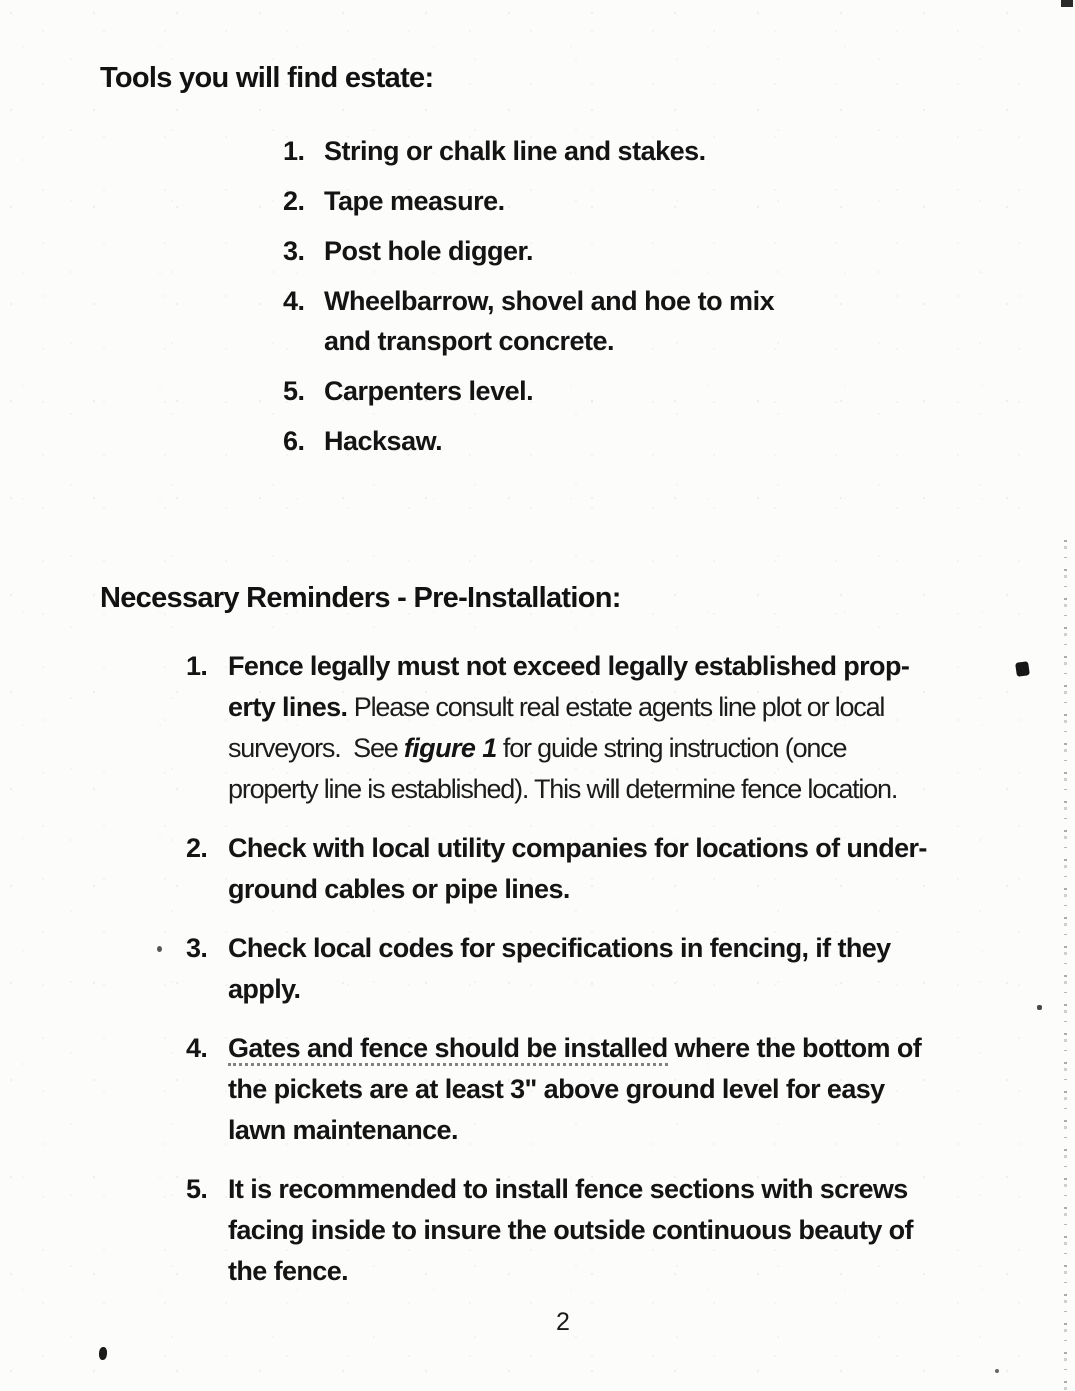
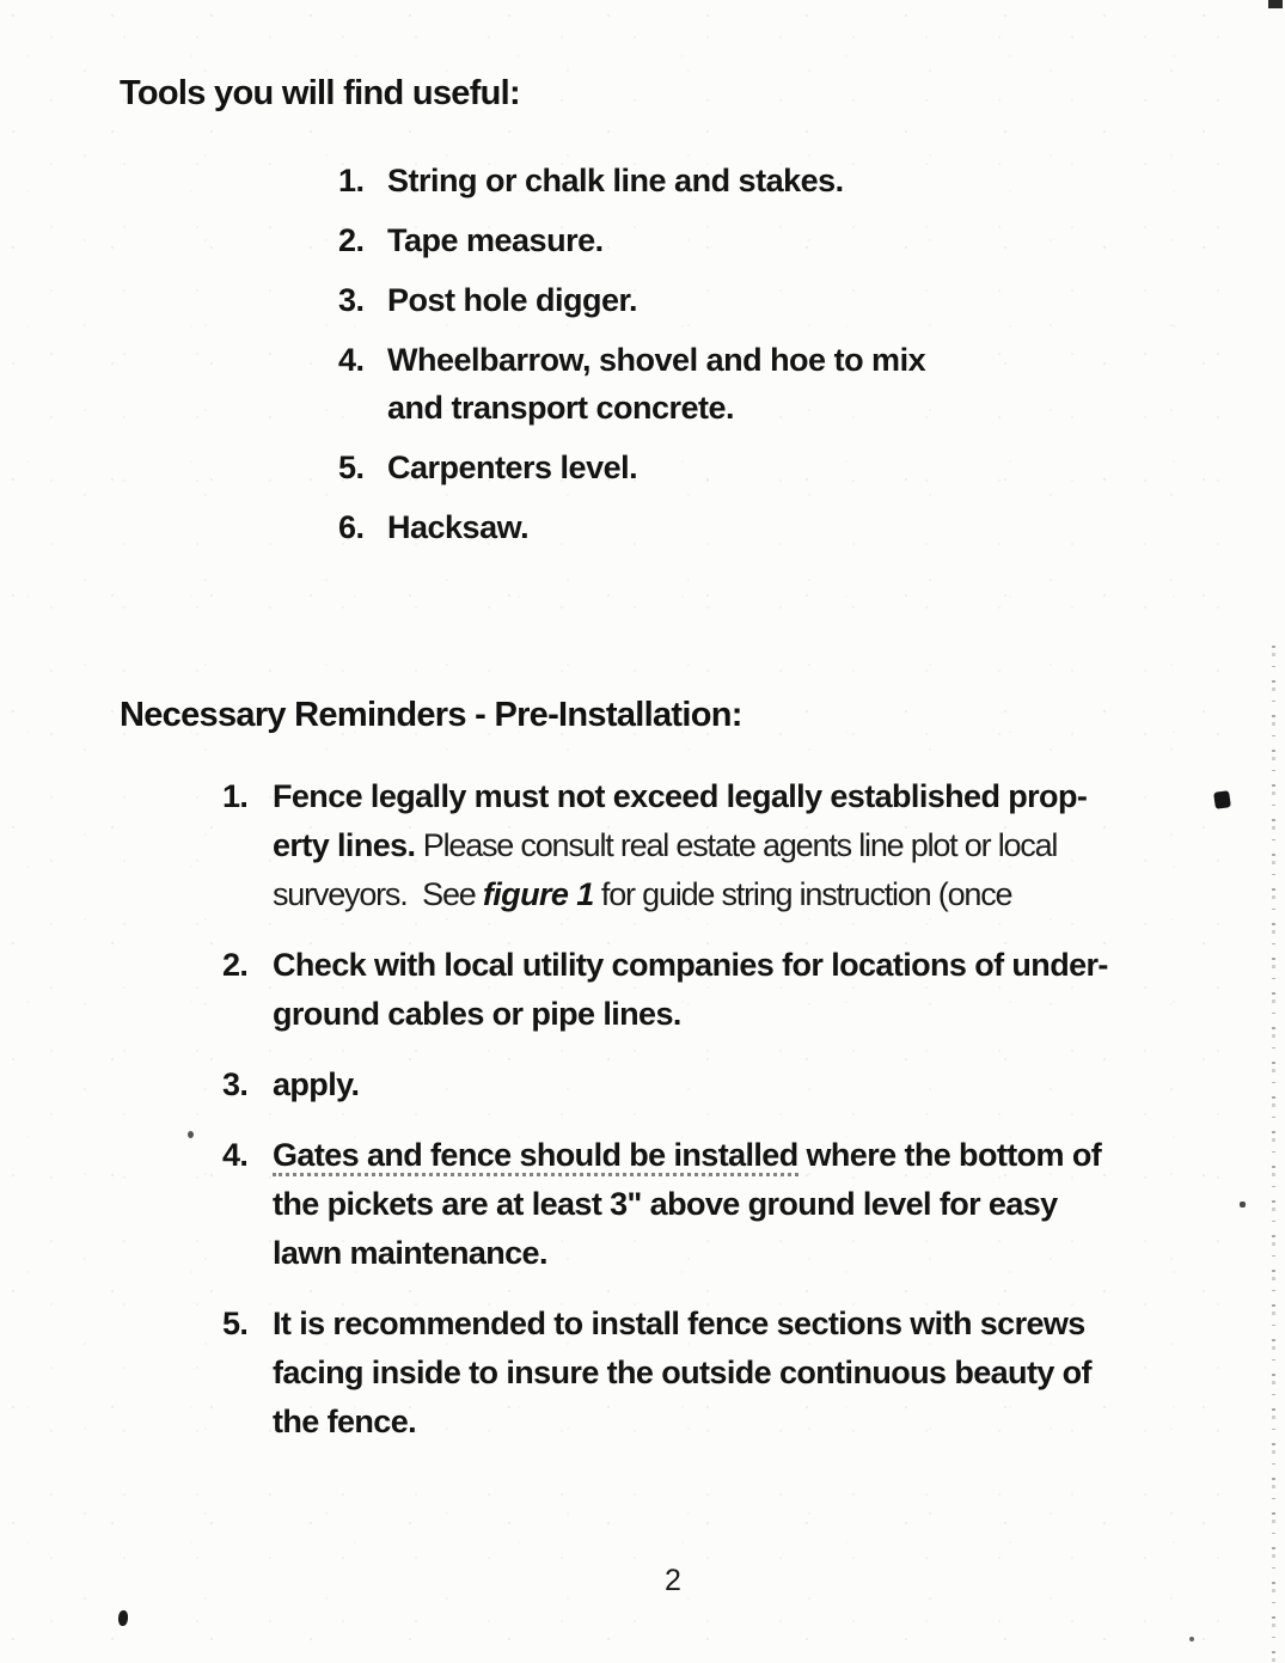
- Tools you will find estate:
+ Tools you will find useful:
  1.
  String or chalk line and stakes.
  2.
  Tape measure.
  3.
  Post hole digger.
  4.
  Wheelbarrow, shovel and hoe to mix
  and transport concrete.
  5.
  Carpenters level.
  6.
  Hacksaw.
  Necessary Reminders - Pre-Installation:
  1.
  Fence legally must not exceed legally established prop-
  erty lines. Please consult real estate agents line plot or local
  surveyors. See figure 1 for guide string instruction (once
- property line is established). This will determine fence location.
  2.
  Check with local utility companies for locations of under-
  ground cables or pipe lines.
  3.
- Check local codes for specifications in fencing, if they
  apply.
  4.
  Gates and fence should be installed where the bottom of
  the pickets are at least 3" above ground level for easy
  lawn maintenance.
  5.
  It is recommended to install fence sections with screws
  facing inside to insure the outside continuous beauty of
  the fence.
  2
